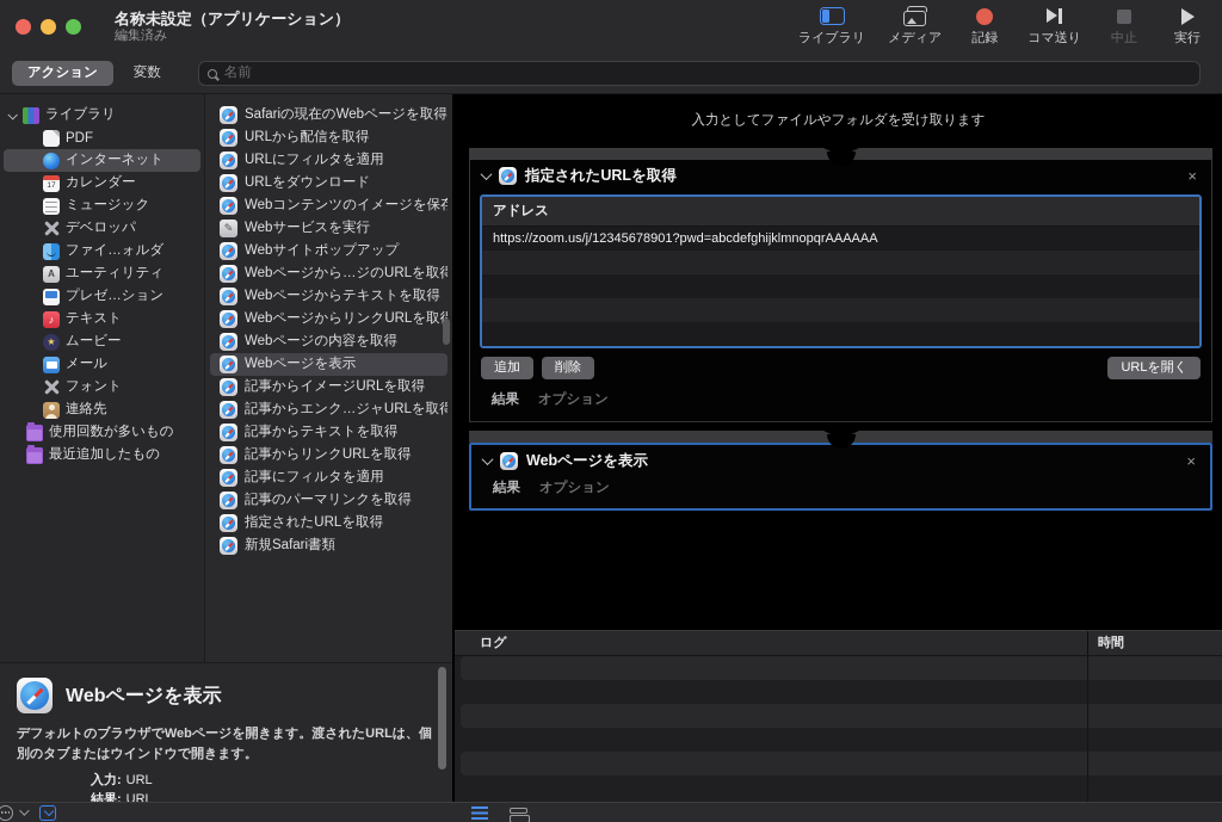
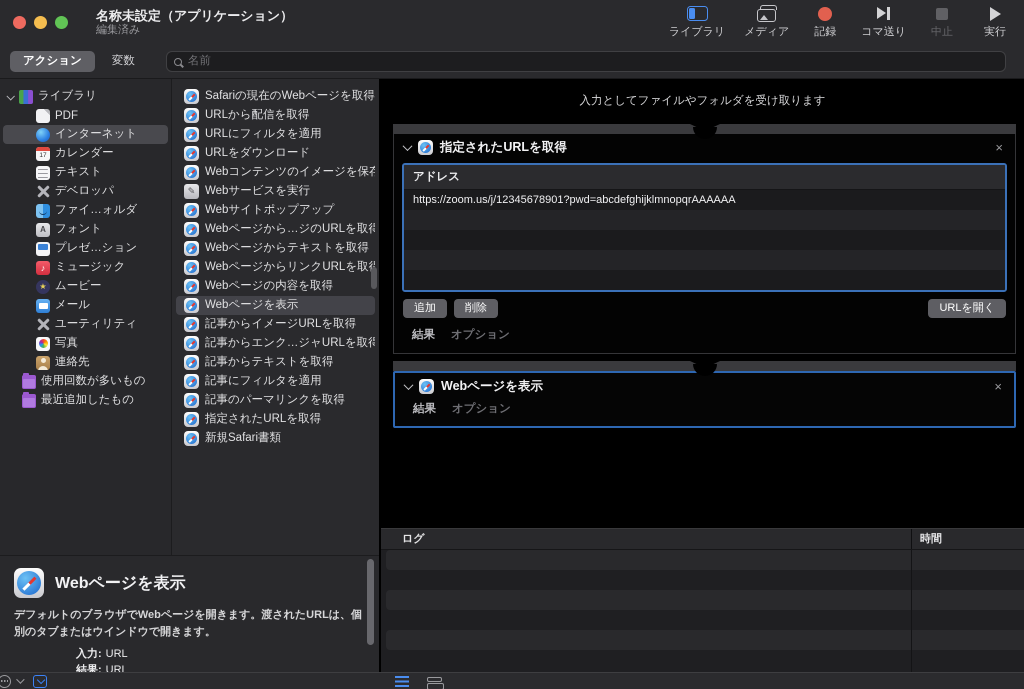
  名称未設定（アプリケーション）
  編集済み
  ライブラリ
  メディア
  記録
  コマ送り
  中止
  実行
  アクション
  変数
  名前
  ライブラリ
  PDF
  インターネット
  カレンダー
- ミュージック
+ テキスト
  デベロッパ
  ファイ…ォルダ
- ユーティリティ
+ フォント
  プレゼ…ション
- テキスト
+ ミュージック
  ムービー
  メール
- フォント
+ ユーティリティ
+ 写真
  連絡先
  使用回数が多いもの
  最近追加したもの
  Safariの現在のWebページを取得
  URLから配信を取得
  URLにフィルタを適用
  URLをダウンロード
  Webコンテンツのイメージを保存
  Webサービスを実行
  Webサイトポップアップ
  Webページから…ジのURLを取得
  Webページからテキストを取得
  WebページからリンクURLを取
  Webページの内容を取得
  Webページを表示
  記事からイメージURLを取得
  記事からエンク…ジャURLを取得
  記事からテキストを取得
- 記事からリンクURLを取得
  記事にフィルタを適用
  記事のパーマリンクを取得
  指定されたURLを取得
  新規Safari書類
  Webページを表示
  デフォルトのブラウザでWebページを開きます。渡されたURLは、個別のタブまたはウインドウで開きます。
  入力:
  URL
  結果:
  URL
  入力としてファイルやフォルダを受け取ります
  指定されたURLを取得
  ×
  アドレス
  https://zoom.us/j/12345678901?pwd=abcdefghijklmnopqrAAAAAA
  追加
  削除
  URLを開く
  結果
  オプション
  Webページを表示
  ×
  結果
  オプション
  ログ
  時間
